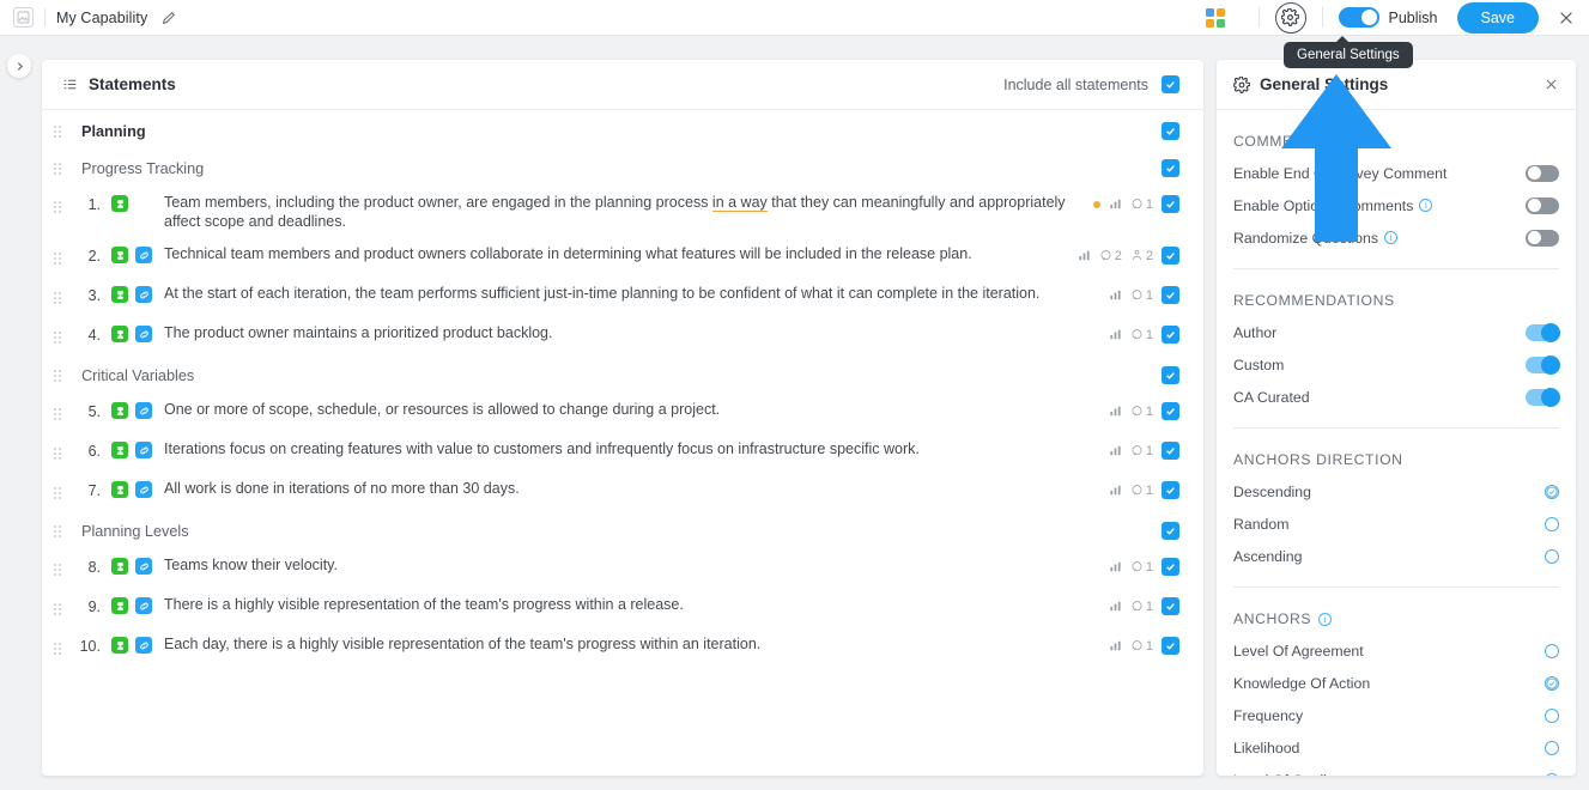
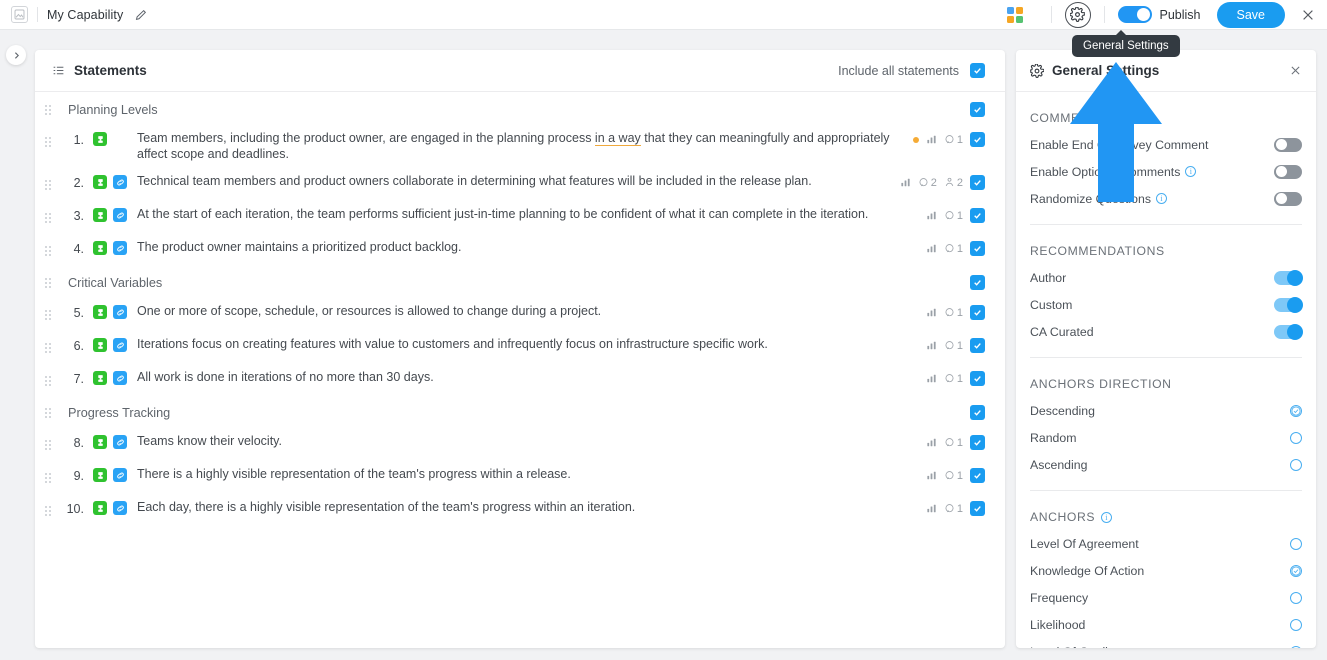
  My Capability
  Publish
  Save
  General Settings
  Statements
  Include all statements
- Planning
- Progress Tracking
+ Planning Levels
  1.
  Team members, including the product owner, are engaged in the planning process in a way that they can meaningfully and appropriately affect scope and deadlines.
  1
  2.
  Technical team members and product owners collaborate in determining what features will be included in the release plan.
  2
  2
  3.
  At the start of each iteration, the team performs sufficient just-in-time planning to be confident of what it can complete in the iteration.
  1
  4.
  The product owner maintains a prioritized product backlog.
  1
  Critical Variables
  5.
  One or more of scope, schedule, or resources is allowed to change during a project.
  1
  6.
  Iterations focus on creating features with value to customers and infrequently focus on infrastructure specific work.
  1
  7.
  All work is done in iterations of no more than 30 days.
  1
- Planning Levels
+ Progress Tracking
  8.
  Teams know their velocity.
  1
  9.
  There is a highly visible representation of the team's progress within a release.
  1
  10.
  Each day, there is a highly visible representation of the team's progress within an iteration.
  1
  Generalttings
  Enable Endvey Comment
  Enable Optiomments
  i
  i
  RECOMMENDATIONS
  Author
  Custom
  CA Curated
  ANCHORS DIRECTION
  Descending
  Random
  Ascending
  ANCHORS
  i
  Level Of Agreement
  Knowledge Of Action
  Frequency
  Likelihood
